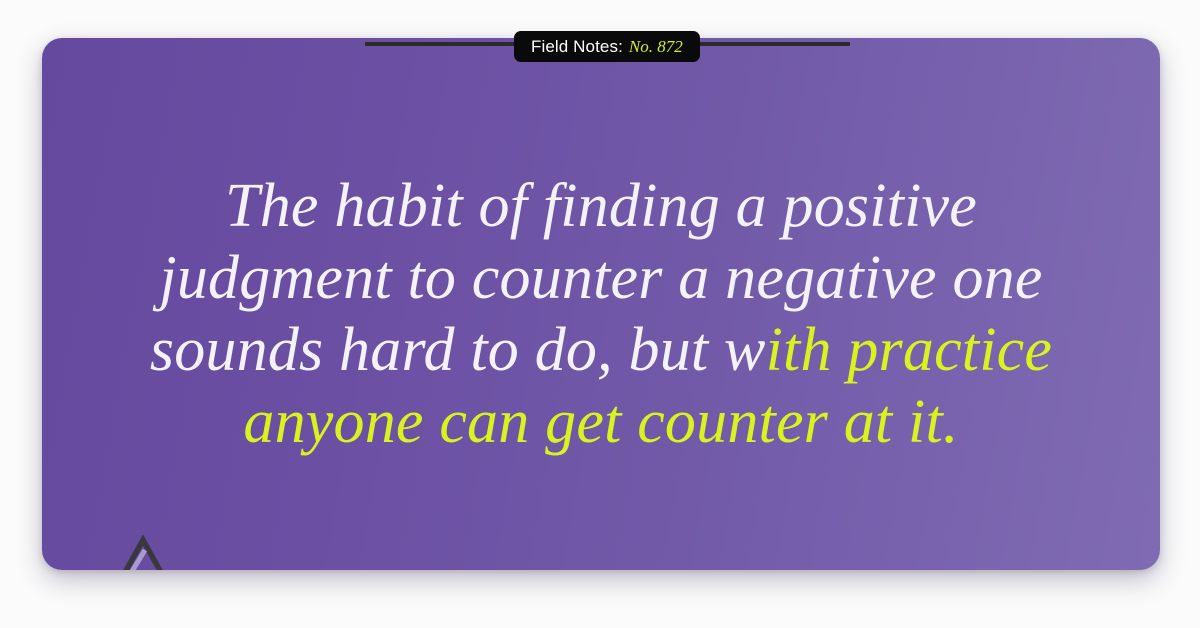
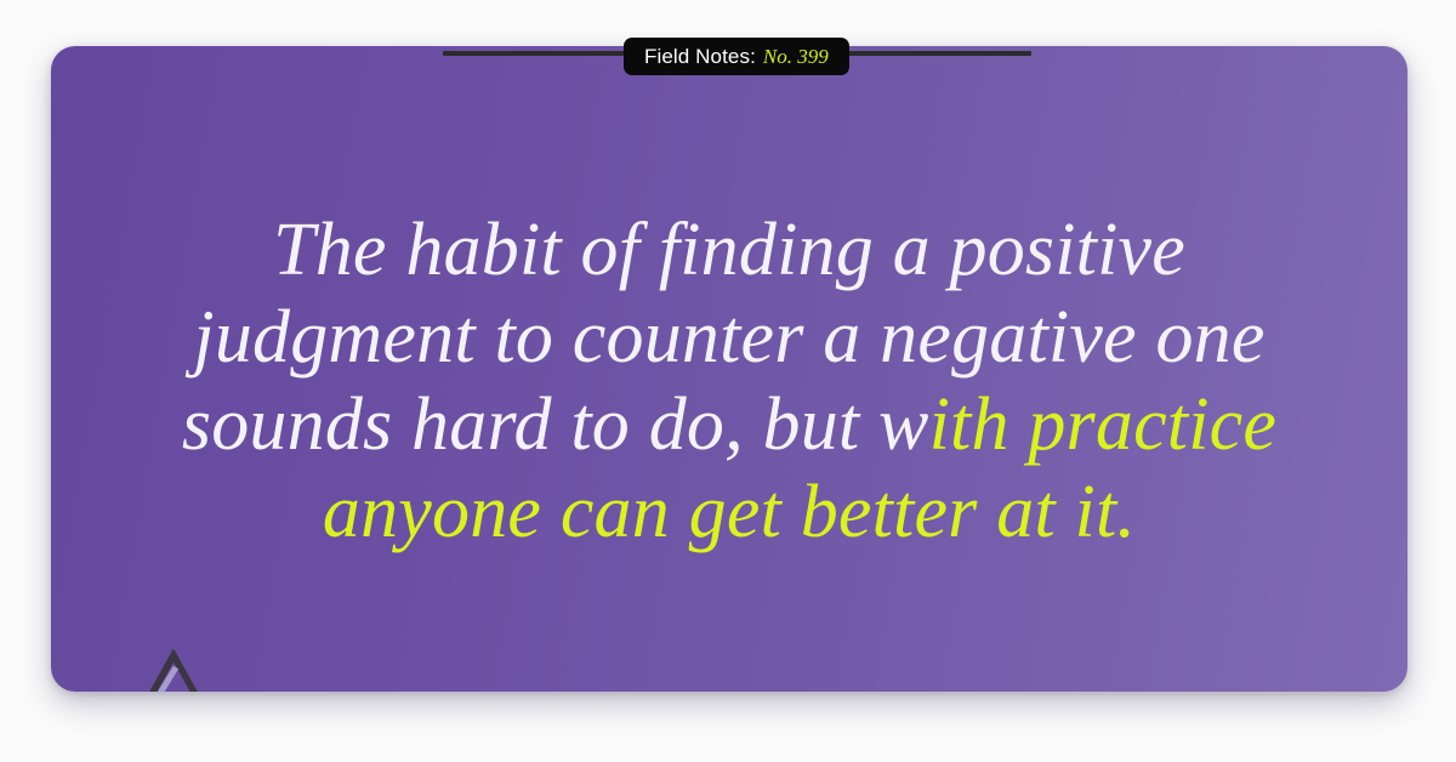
- The habit of finding a positive judgment to counter a negative one sounds hard to do, but with practice anyone can get counter at it.
+ The habit of finding a positive judgment to counter a negative one sounds hard to do, but with practice anyone can get better at it.
  Field Notes:
- No. 872
+ No. 399
